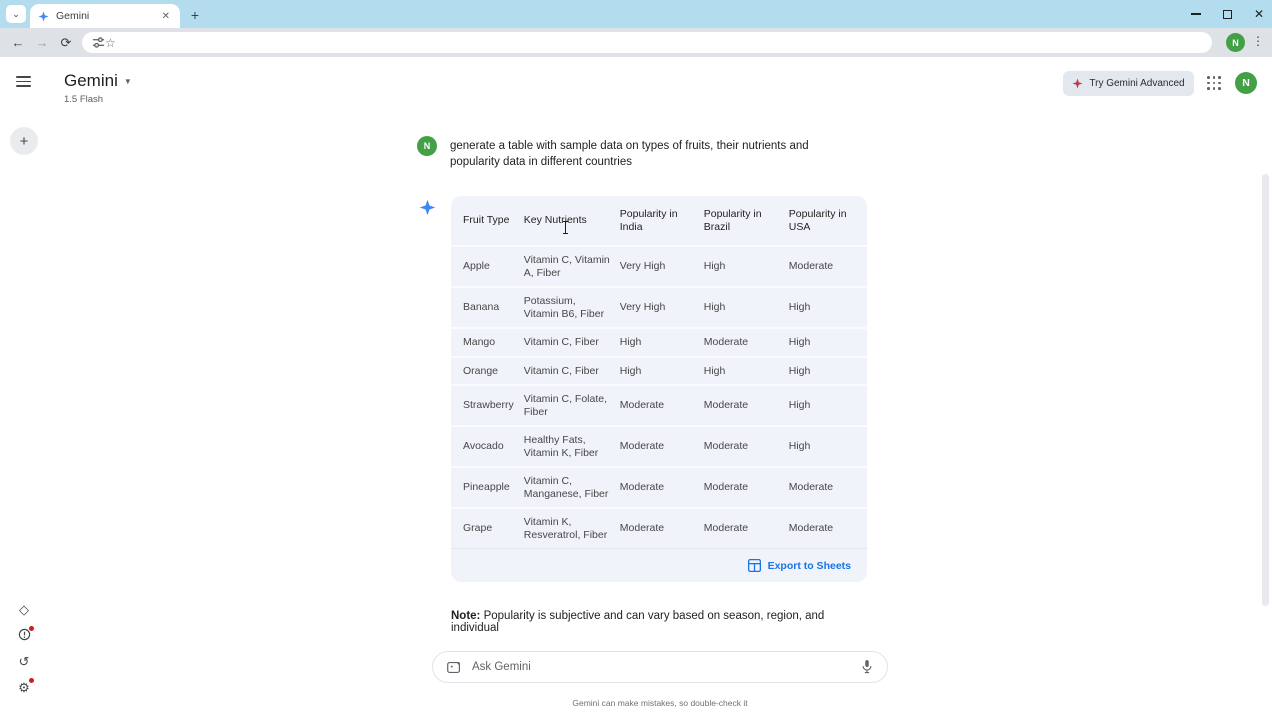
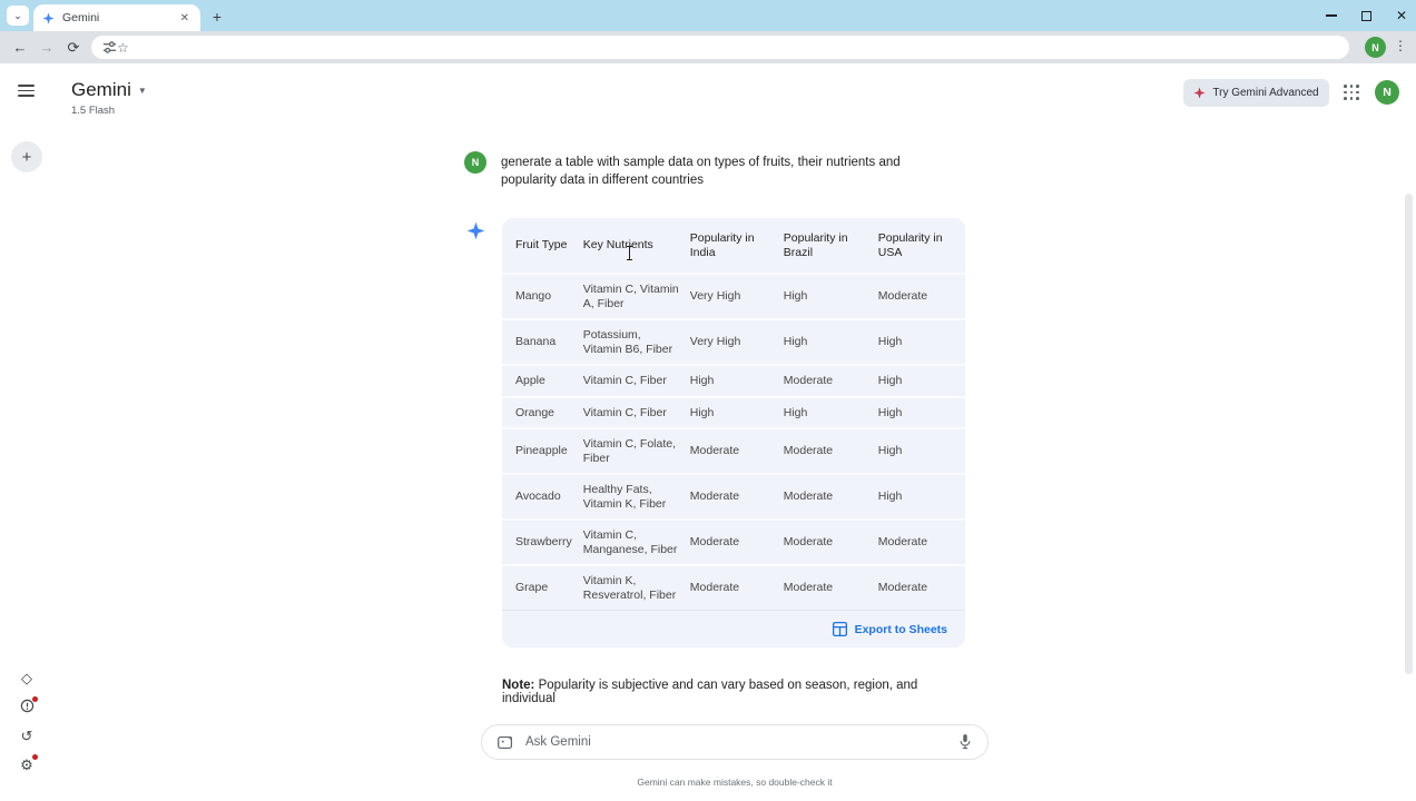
  ⌄
  Gemini
  ✕
  +
  ✕
  ←
  →
  ⟳
  ☆
  N
  ⋮
  +
  ◇
  ↺
  ⚙
  Gemini
  ▼
  1.5 Flash
  Try Gemini Advanced
  N
  N
  generate a table with sample data on types of fruits, their nutrients and popularity data in different countries
  Fruit Type	Key Nutents	Popularity in India	Popularity in Brazil	Popularity in USA
- Apple	Vitamin C, Vitamin A, Fiber	Very High	High	Moderate
+ Mango	Vitamin C, Vitamin A, Fiber	Very High	High	Moderate
  Banana	Potassium, Vitamin B6, Fiber	Very High	High	High
- Mango	Vitamin C, Fiber	High	Moderate	High
+ Apple	Vitamin C, Fiber	High	Moderate	High
  Orange	Vitamin C, Fiber	High	High	High
- Strawberry	Vitamin C, Folate, Fiber	Moderate	Moderate	High
+ Pineapple	Vitamin C, Folate, Fiber	Moderate	Moderate	High
  Avocado	Healthy Fats, Vitamin K, Fiber	Moderate	Moderate	High
- Pineapple	Vitamin C, Manganese, Fiber	Moderate	Moderate	Moderate
+ Strawberry	Vitamin C, Manganese, Fiber	Moderate	Moderate	Moderate
  Grape	Vitamin K, Resveratrol, Fiber	Moderate	Moderate	Moderate
  Export to Sheets
  Note: Popularity is subjective and can vary based on season, region, and individual
  Ask Gemini
  Gemini can make mistakes, so double-check it
